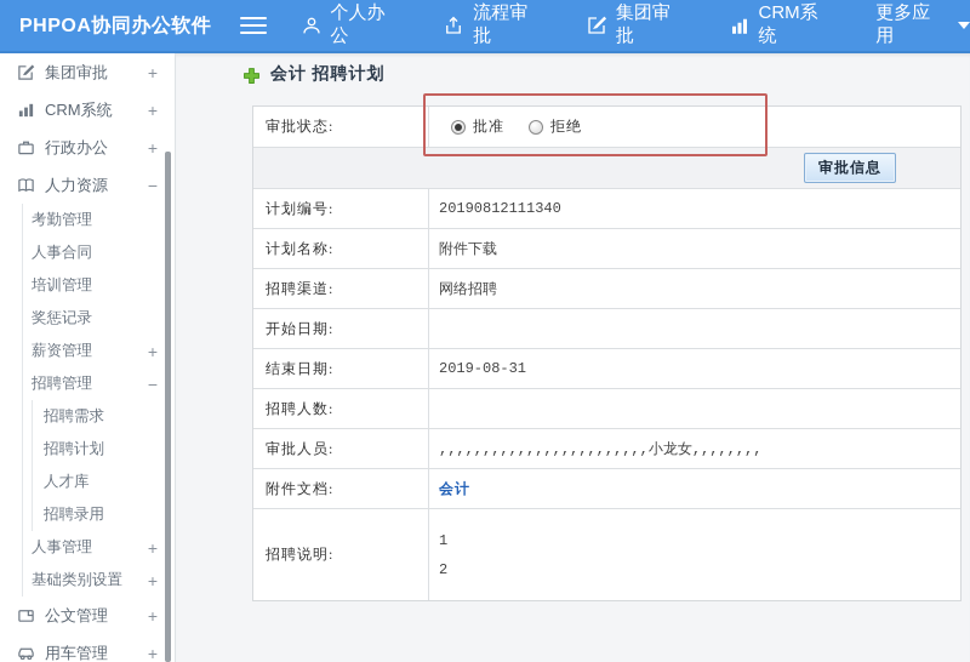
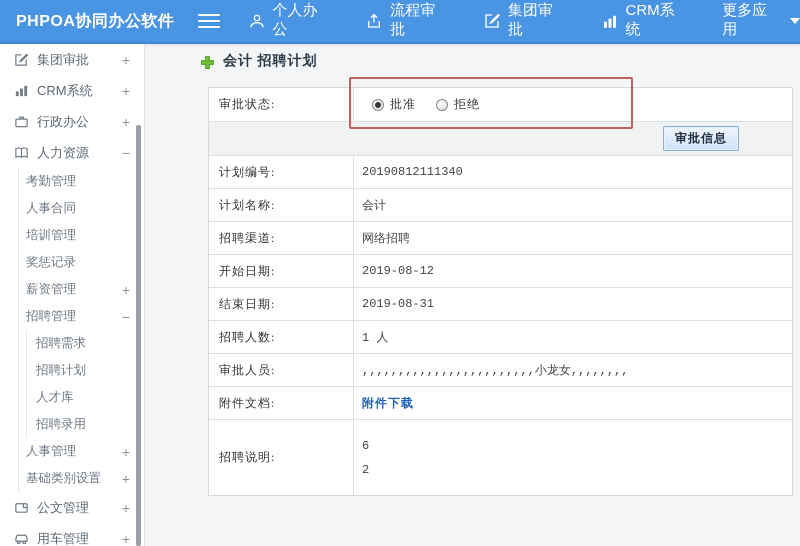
  PHPOA协同办公软件
  个人办公
  流程审批
  集团审批
  CRM系统
  更多应用
  集团审批
  +
  CRM系统
  +
  行政办公
  +
  人力资源
  −
  考勤管理
  人事合同
  培训管理
  奖惩记录
  薪资管理
  +
  招聘管理
  −
  招聘需求
  招聘计划
  人才库
  招聘录用
  人事管理
  +
  基础类别设置
  +
  公文管理
  +
  用车管理
  +
  会计 招聘计划
  审批状态:
  批准
  拒绝
  审批信息
  计划编号:
  20190812111340
  计划名称:
- 附件下载
+ 会计
  招聘渠道:
  网络招聘
  开始日期:
+ 2019-08-12
  结束日期:
  2019-08-31
  招聘人数:
+ 1 人
  审批人员:
  ,,,,,,,,,,,,,,,,,,,,,,,,小龙女,,,,,,,,
  附件文档:
- 会计
+ 附件下载
  招聘说明:
- 1
+ 6
  2
